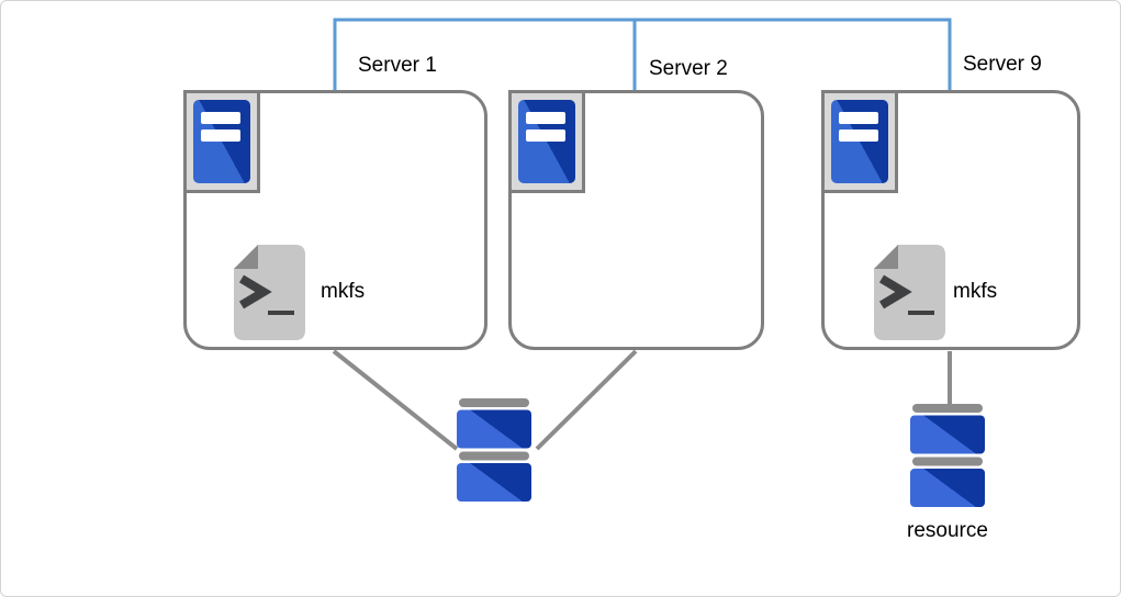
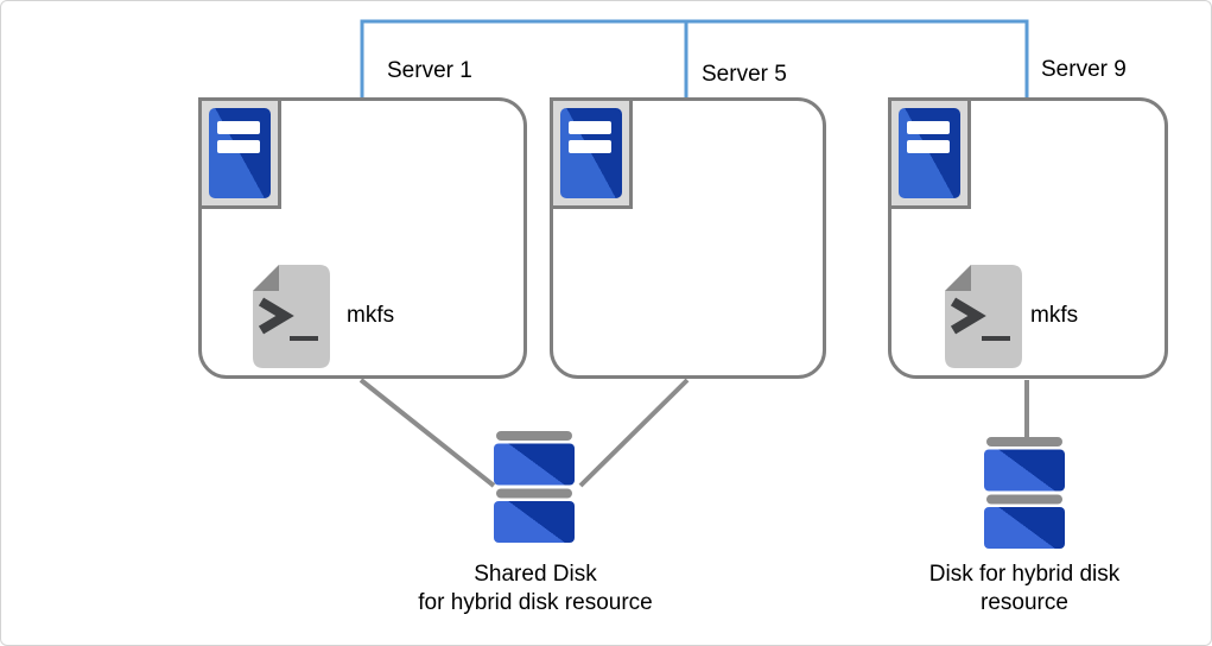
  Server 1
- Server 2
+ Server 5
  Server 9
  mkfs
  mkfs
+ Shared Disk
+ for hybrid disk resource
+ Disk for hybrid disk
  resource
